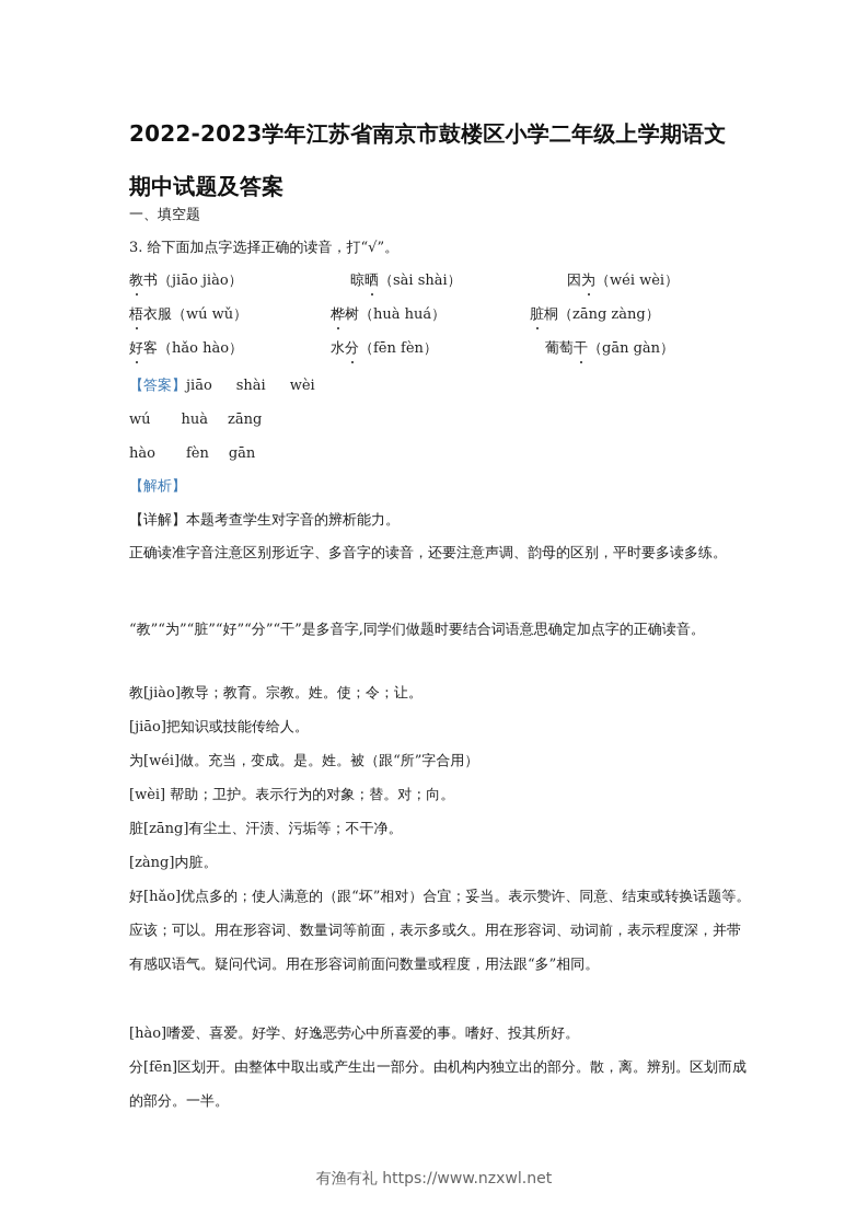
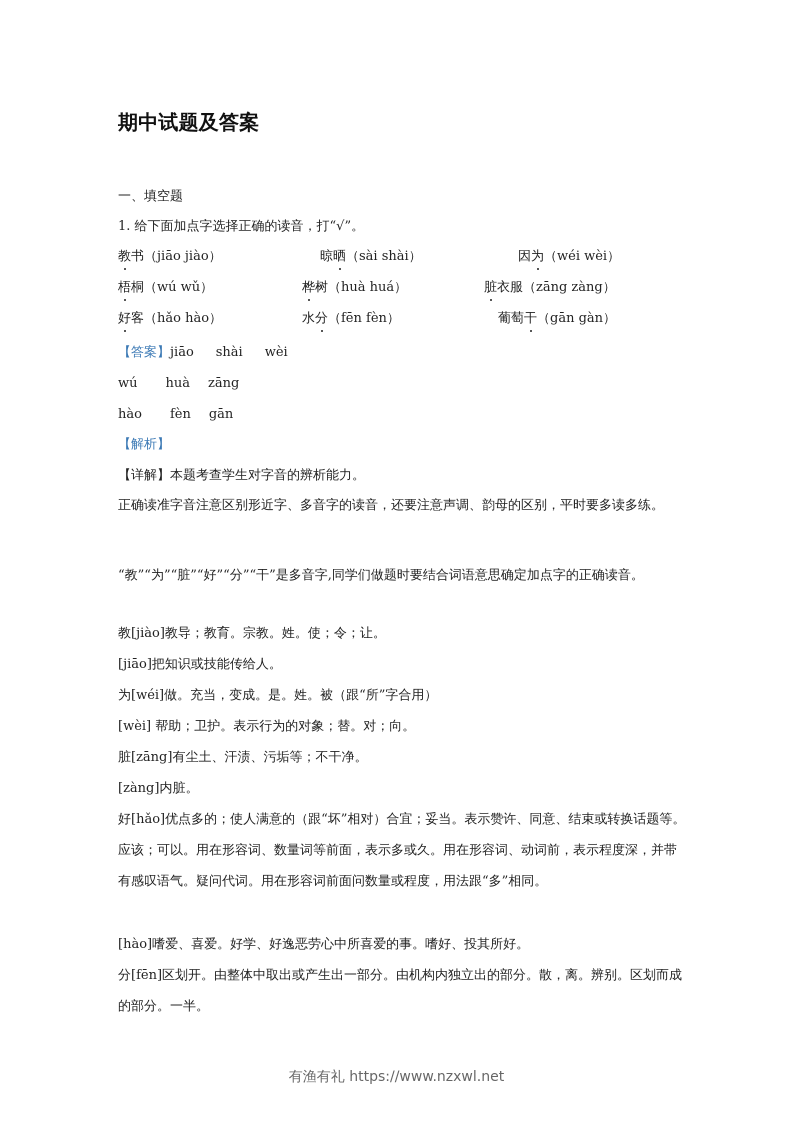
- 2022-2023学年江苏省南京市鼓楼区小学二年级上学期语文
  期中试题及答案
  一、填空题
- 3. 给下面加点字选择正确的读音，打“√”。
+ 1. 给下面加点字选择正确的读音，打“√”。
  教书（jiāo jiào）
  晾晒（sài shài）
  因为（wéi wèi）
- 梧衣服（wú wǔ）
+ 梧桐（wú wǔ）
  桦树（huà huá）
- 脏桐（zāng zàng）
+ 脏衣服（zāng zàng）
  好客（hǎo hào）
  水分（fēn fèn）
  葡萄干（gān gàn）
  【答案】jiāo shài wèi
  wú huà zāng
  hào fèn gān
  【解析】
  【详解】本题考查学生对字音的辨析能力。
  正确读准字音注意区别形近字、多音字的读音，还要注意声调、韵母的区别，平时要多读多练。
  “教”“为”“脏”“好”“分”“干”是多音字,同学们做题时要结合词语意思确定加点字的正确读音。
  教[jiào]教导；教育。宗教。姓。使；令；让。
  [jiāo]把知识或技能传给人。
  为[wéi]做。充当，变成。是。姓。被（跟“所”字合用）
  [wèi] 帮助；卫护。表示行为的对象；替。对；向。
  脏[zāng]有尘土、汗渍、污垢等；不干净。
  [zàng]内脏。
  好[hǎo]优点多的；使人满意的（跟“坏”相对）合宜；妥当。表示赞许、同意、结束或转换话题等。应该；可以。用在形容词、数量词等前面，表示多或久。用在形容词、动词前，表示程度深，并带有感叹语气。疑问代词。用在形容词前面问数量或程度，用法跟“多”相同。
  [hào]嗜爱、喜爱。好学、好逸恶劳心中所喜爱的事。嗜好、投其所好。
  分[fēn]区划开。由整体中取出或产生出一部分。由机构内独立出的部分。散，离。辨别。区划而成的部分。一半。
  有渔有礼 https://www.nzxwl.net
